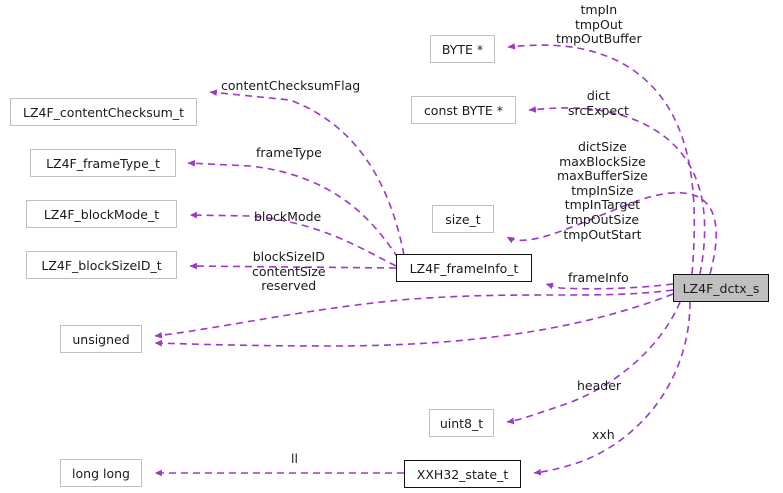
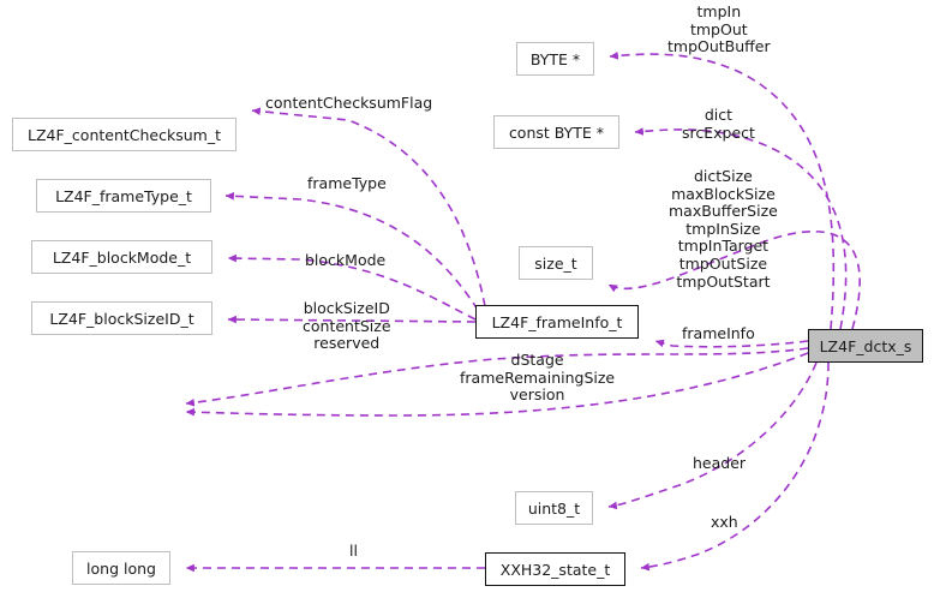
  LZ4F_contentChecksum_t
  LZ4F_frameType_t
  LZ4F_blockMode_t
  LZ4F_blockSizeID_t
- unsigned
  long long
  BYTE *
  const BYTE *
  size_t
  LZ4F_frameInfo_t
  uint8_t
  XXH32_state_t
  LZ4F_dctx_s
  contentChecksumFlag
  frameType
  blockMode
  blockSizeID
  contentSize
  reserved
+ dStage
+ frameRemainingSize
+ version
  tmpIn
  tmpOut
  tmpOutBuffer
  dict
  srcExpect
  dictSize
  maxBlockSize
  maxBufferSize
  tmpInSize
  tmpInTarget
  tmpOutSize
  tmpOutStart
  frameInfo
  header
  xxh
  ll
